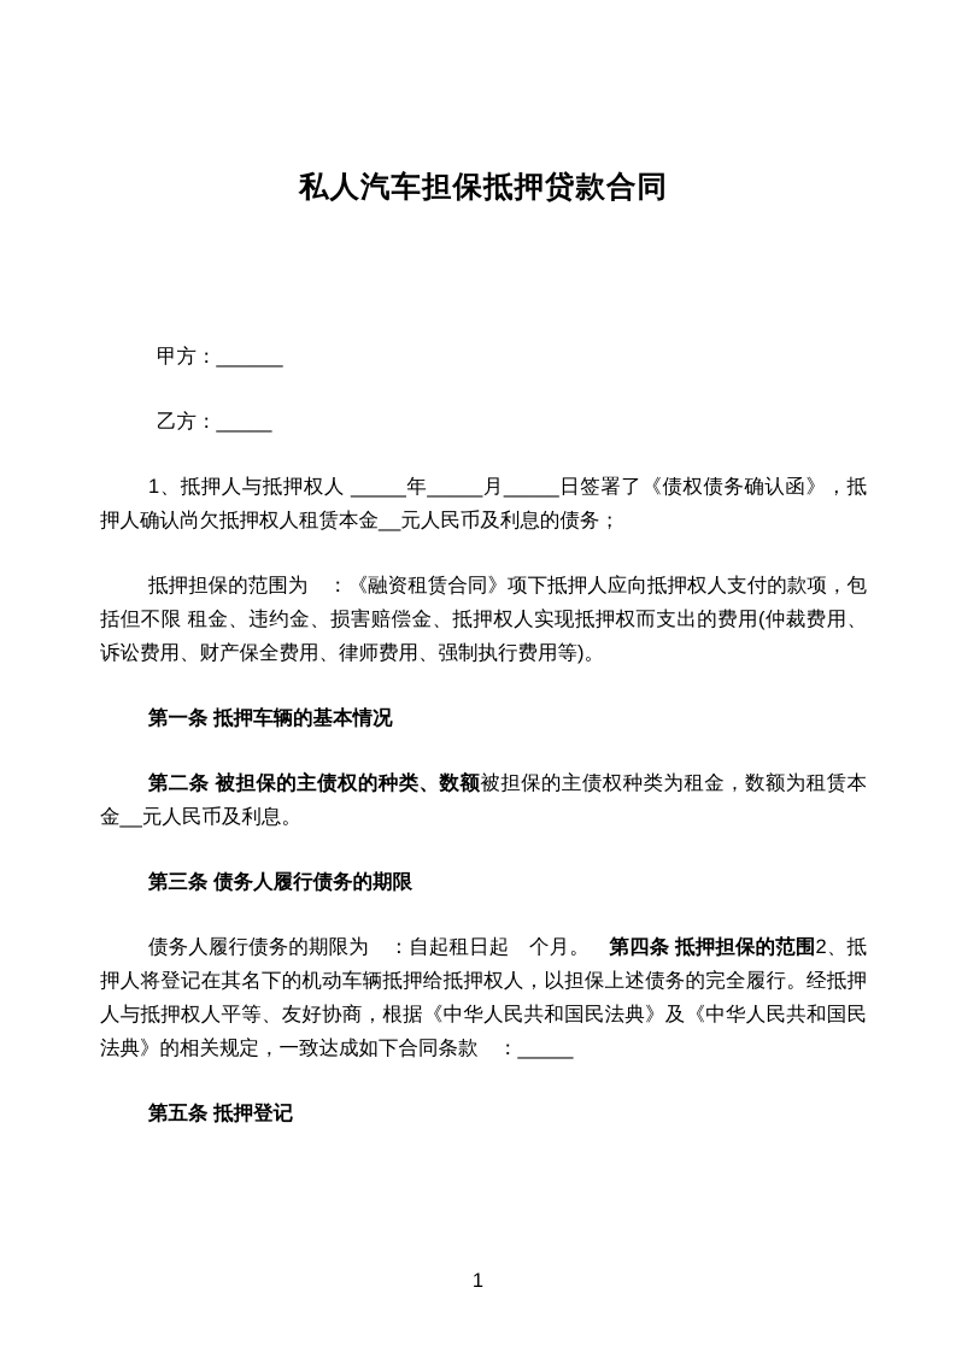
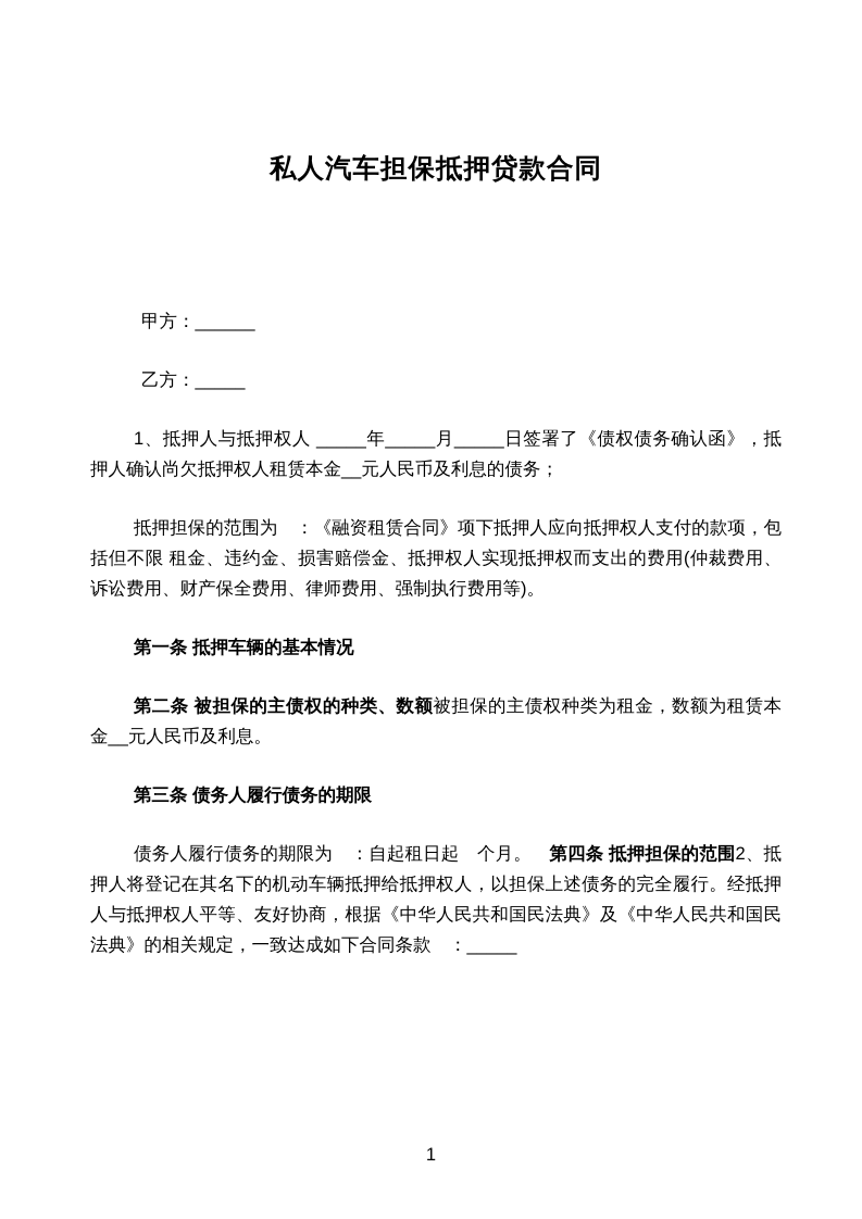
  私人汽车担保抵押贷款合同
  甲方：______
  乙方：_____
  1、抵押人与抵押权人 _____年_____月_____日签署了《债权债务确认函》，抵押人确认尚欠抵押权人租赁本金__元人民币及利息的债务；
  抵押担保的范围为 ：《融资租赁合同》项下抵押人应向抵押权人支付的款项，包括但不限 租金、违约金、损害赔偿金、抵押权人实现抵押权而支出的费用(仲裁费用、诉讼费用、财产保全费用、律师费用、强制执行费用等)。
  第一条 抵押车辆的基本情况
  第二条 被担保的主债权的种类、数额被担保的主债权种类为租金，数额为租赁本金__元人民币及利息。
  第三条 债务人履行债务的期限
  债务人履行债务的期限为 ：自起租日起 个月。 第四条 抵押担保的范围2、抵押人将登记在其名下的机动车辆抵押给抵押权人，以担保上述债务的完全履行。经抵押人与抵押权人平等、友好协商，根据《中华人民共和国民法典》及《中华人民共和国民法典》的相关规定，一致达成如下合同条款 ：_____
- 第五条 抵押登记
  1
